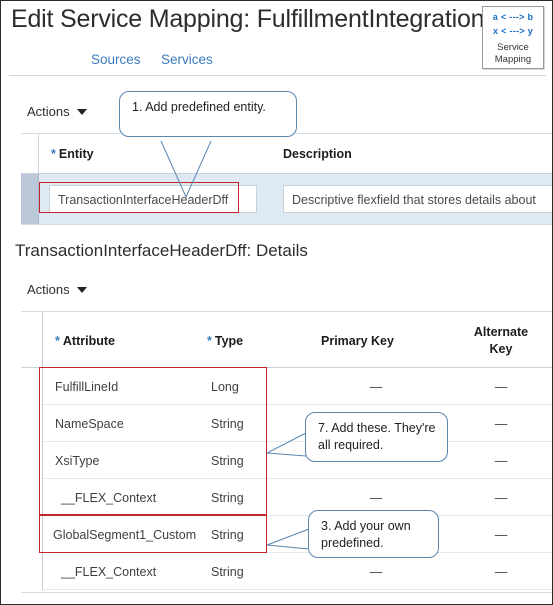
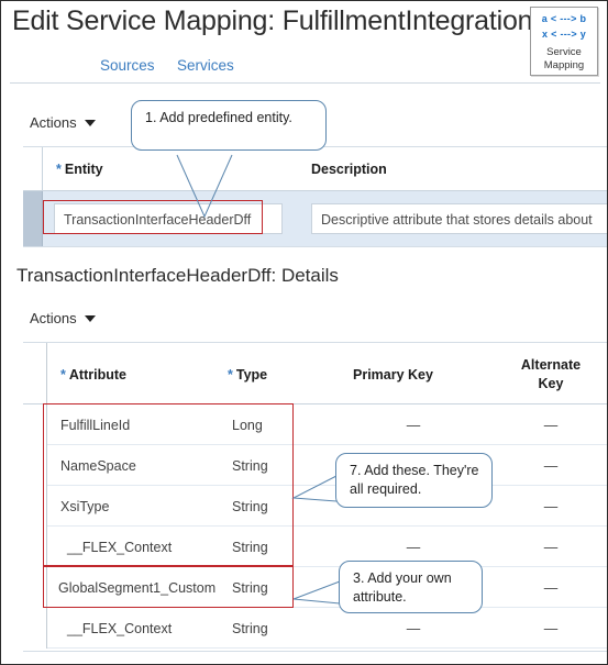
  Edit Service Mapping: FulfillmentIntegration
  a < ---> b
  x < ---> y
  Service
  Mapping
  Sources
  Services
  Actions
  * Entity
  Description
  TransactionInterfaceHeaderDff
- Descriptive flexfield that stores details about
+ Descriptive attribute that stores details about
  TransactionInterfaceHeaderDff: Details
  Actions
  * Attribute
  * Type
  Primary Key
  Alternate
  Key
  FulfillLineId
  Long
  —
  —
  NameSpace
  String
  —
  XsiType
  String
  —
  __FLEX_Context
  String
  —
  —
  GlobalSegment1_Custom
  String
  —
  __FLEX_Context
  String
  —
  —
  1. Add predefined entity.
  7. Add these. They're all required.
- 3. Add your own predefined.
+ 3. Add your own attribute.
